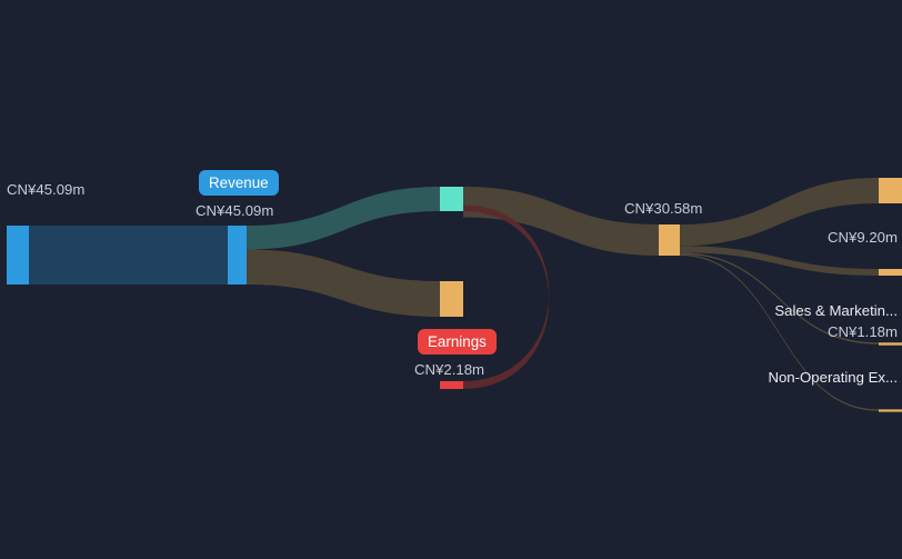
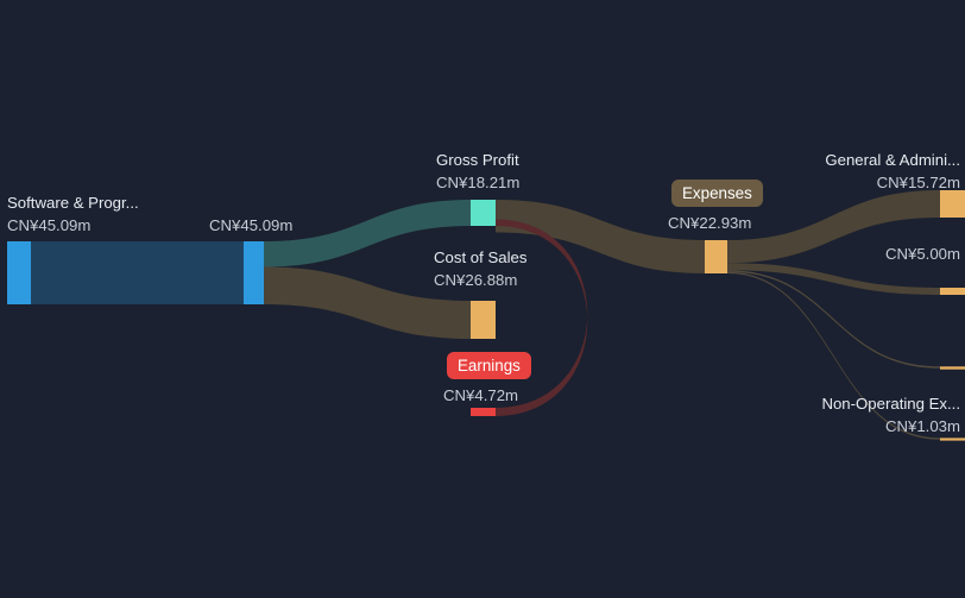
+ Software & Progr...
  CN¥45.09m
- Revenue
  CN¥45.09m
+ Gross Profit
+ CN¥18.21m
+ Cost of Sales
+ CN¥26.88m
+ Expenses
- CN¥30.58m
+ CN¥22.93m
  Earnings
- CN¥2.18m
+ CN¥4.72m
+ General & Admini...
+ CN¥15.72m
- CN¥9.20m
+ CN¥5.00m
- Sales & Marketin...
- CN¥1.18m
  Non-Operating Ex...
+ CN¥1.03m
